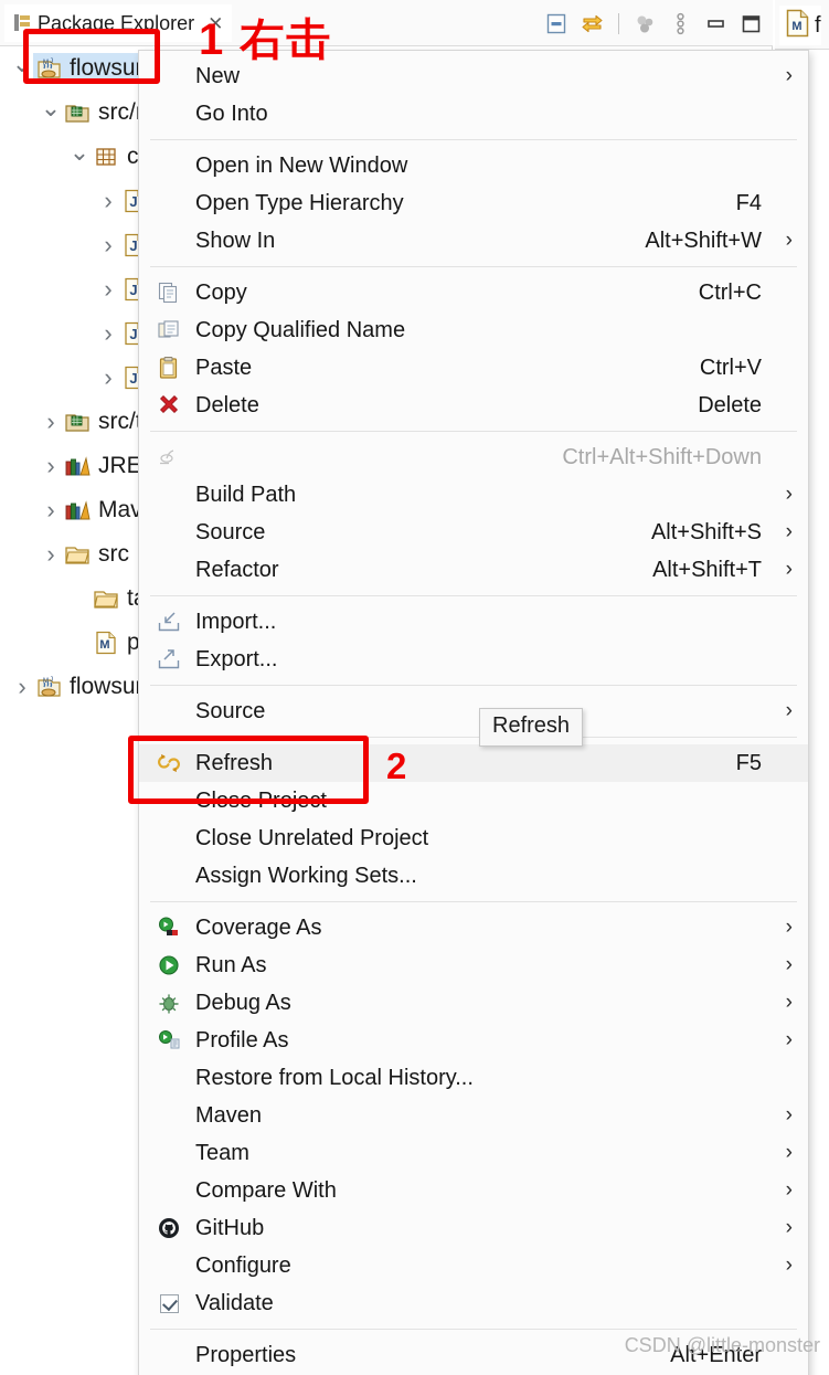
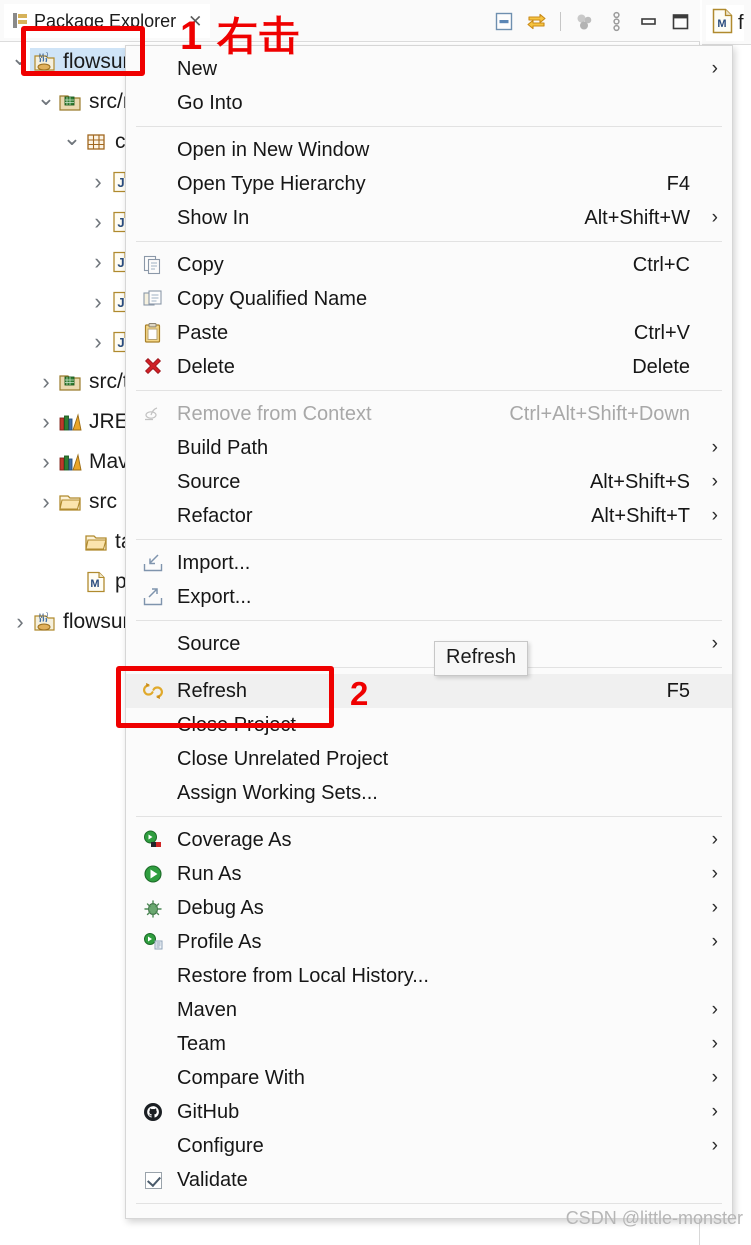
  Package Explorer
  ✕
  flowsu
  src/
  J
  J
  J
  J
  J
  src/
  JRE
  Mav
  src
  M
  flowsu
  M
  f
  New
  ›
  Go Into
  Open in New Window
  Open Type Hierarchy
  F4
  Show In
  Alt+Shift+W
  ›
  Copy
  Ctrl+C
  Copy Qualified Name
  Paste
  Ctrl+V
  Delete
  Delete
+ Remove from Context
  Ctrl+Alt+Shift+Down
  Build Path
  ›
  Source
  Alt+Shift+S
  ›
  Refactor
  Alt+Shift+T
  ›
  Import...
  Export...
  Source
  ›
  Refresh
  F5
  Close Project
  Close Unrelated Project
  Assign Working Sets...
  Coverage As
  ›
  Run As
  ›
  Debug As
  ›
  Profile As
  ›
  Restore from Local History...
  Maven
  ›
  Team
  ›
  Compare With
  ›
  GitHub
  ›
  Configure
  ›
  Validate
- Properties
- Alt+Enter
  Refresh
  1 右击
  2
  CSDN @little-monster
